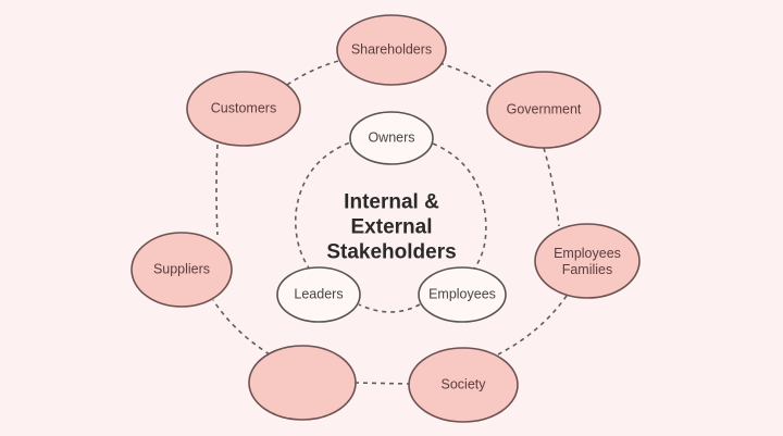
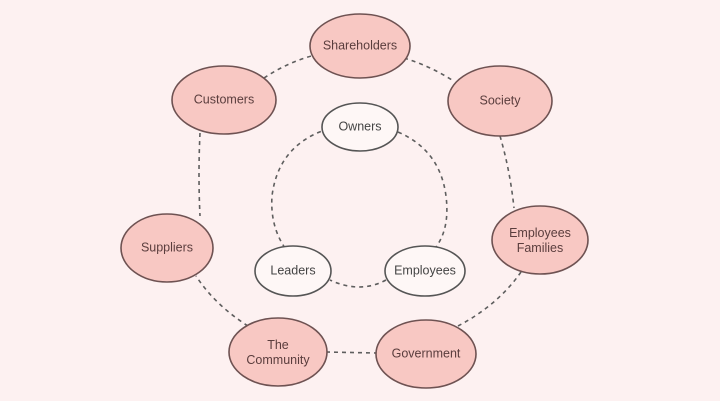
- Internal &
- External
- Stakeholders
  Shareholders
- Government
+ Society
  Employees
  Families
- Society
+ Government
+ The
+ Community
  Suppliers
  Customers
  Owners
  Leaders
  Employees
